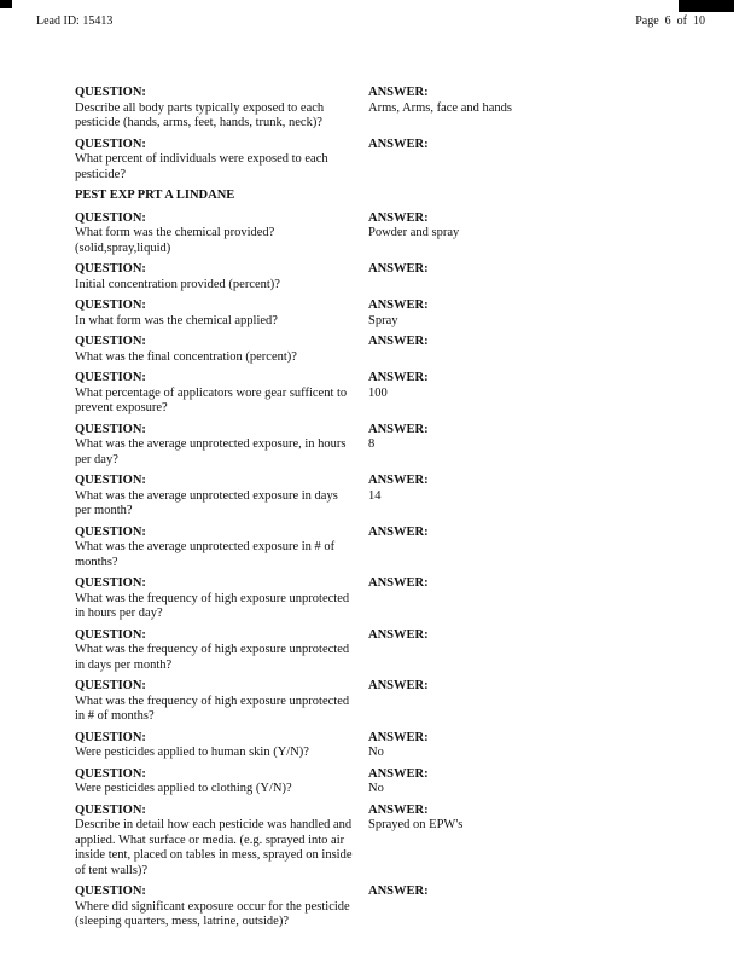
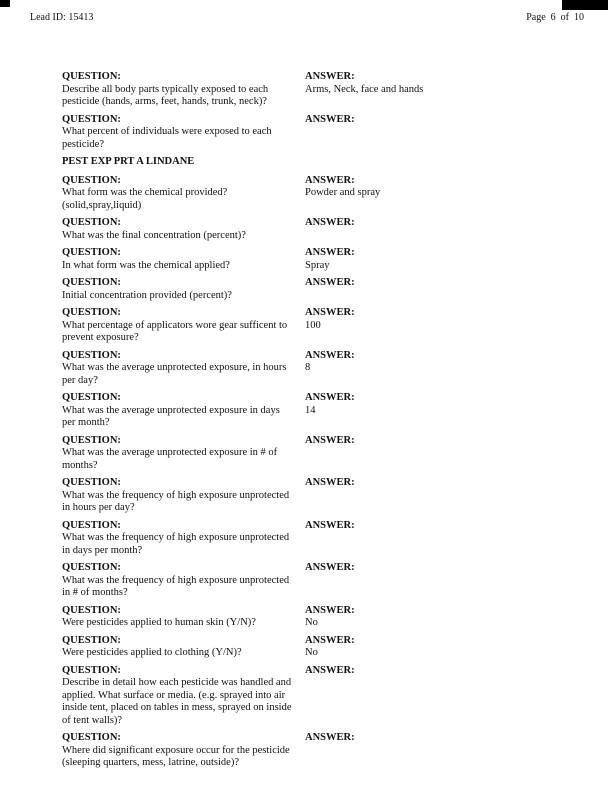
  Lead ID: 15413
  Page 6 of 10
  QUESTION:
  Describe all body parts typically exposed to each pesticide (hands, arms, feet, hands, trunk, neck)?
  ANSWER:
- Arms, Arms, face and hands
+ Arms, Neck, face and hands
  QUESTION:
  What percent of individuals were exposed to each pesticide?
  ANSWER:
  PEST EXP PRT A LINDANE
  QUESTION:
  What form was the chemical provided?(solid,spray,liquid)
  ANSWER:
  Powder and spray
  QUESTION:
- Initial concentration provided (percent)?
+ What was the final concentration (percent)?
  ANSWER:
  QUESTION:
  In what form was the chemical applied?
  ANSWER:
  Spray
  QUESTION:
- What was the final concentration (percent)?
+ Initial concentration provided (percent)?
  ANSWER:
  QUESTION:
  What percentage of applicators wore gear sufficent to prevent exposure?
  ANSWER:
  100
  QUESTION:
  What was the average unprotected exposure, in hours per day?
  ANSWER:
  8
  QUESTION:
  What was the average unprotected exposure in days per month?
  ANSWER:
  14
  QUESTION:
  What was the average unprotected exposure in # of months?
  ANSWER:
  QUESTION:
  What was the frequency of high exposure unprotected in hours per day?
  ANSWER:
  QUESTION:
  What was the frequency of high exposure unprotected in days per month?
  ANSWER:
  QUESTION:
  What was the frequency of high exposure unprotected in # of months?
  ANSWER:
  QUESTION:
  Were pesticides applied to human skin (Y/N)?
  ANSWER:
  No
  QUESTION:
  Were pesticides applied to clothing (Y/N)?
  ANSWER:
  No
  QUESTION:
  Describe in detail how each pesticide was handled and applied. What surface or media. (e.g. sprayed into air inside tent, placed on tables in mess, sprayed on inside of tent walls)?
  ANSWER:
- Sprayed on EPW's
  QUESTION:
  Where did significant exposure occur for the pesticide (sleeping quarters, mess, latrine, outside)?
  ANSWER:
